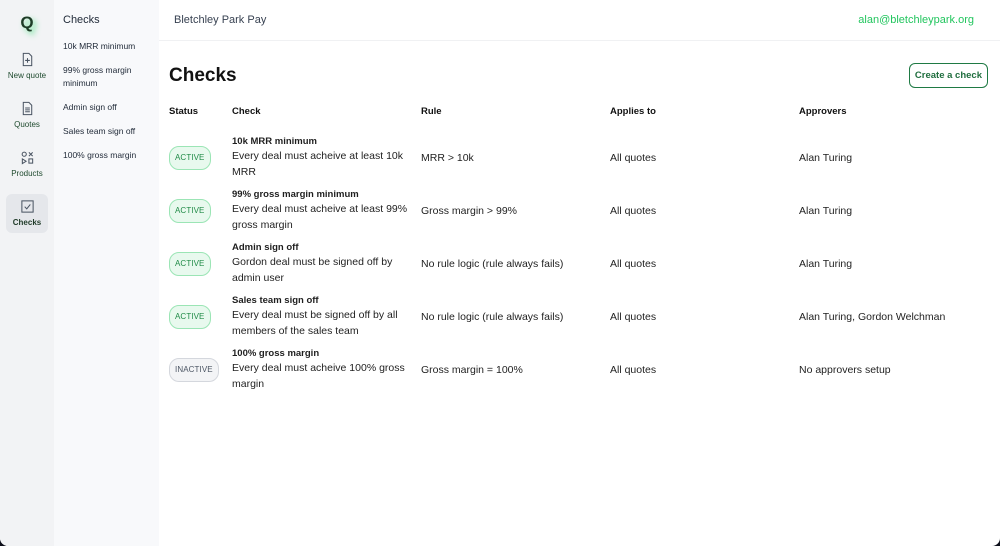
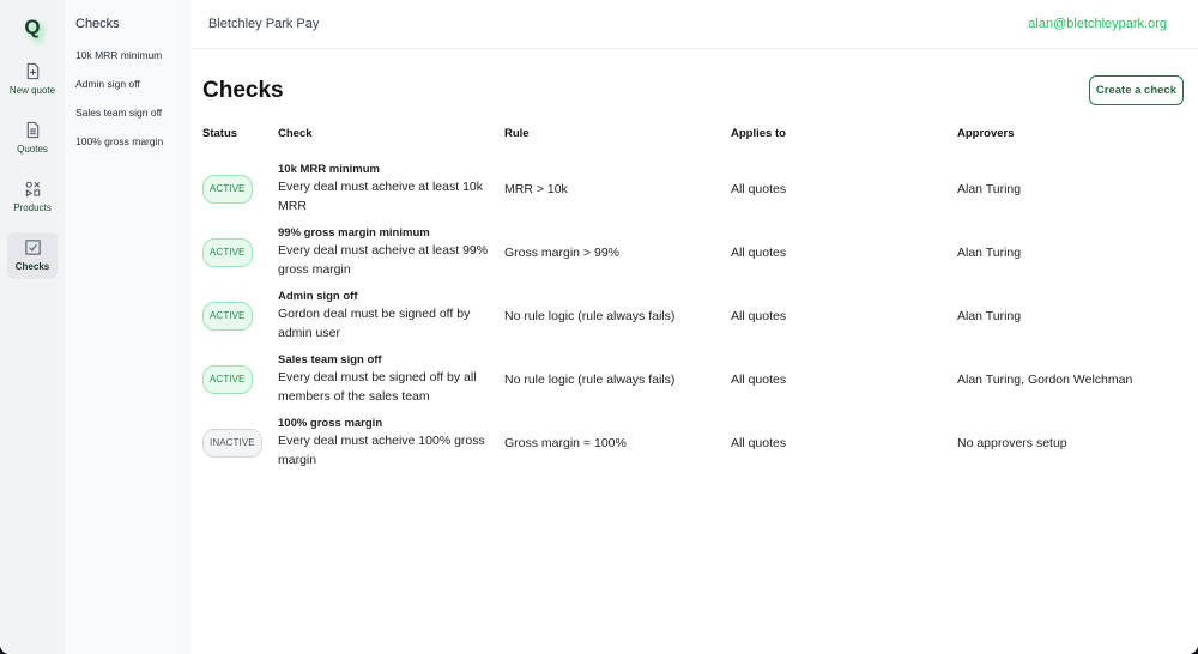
  Q
  New quote
  Quotes
  Products
  Checks
  Checks
  10k MRR minimum
- 99% gross margin minimum
  Admin sign off
  Sales team sign off
  100% gross margin
  Bletchley Park Pay
  alan@bletchleypark.org
  Checks
  Create a check
  Status	Check	Rule	Applies to	Approvers
  ACTIVE	10k MRR minimum Every deal must acheive at least 10k MRR	MRR > 10k	All quotes	Alan Turing
  ACTIVE	99% gross margin minimum Every deal must acheive at least 99% gross margin	Gross margin > 99%	All quotes	Alan Turing
  ACTIVE	Admin sign off Gordon deal must be signed off by admin user	No rule logic (rule always fails)	All quotes	Alan Turing
  ACTIVE	Sales team sign off Every deal must be signed off by all members of the sales team	No rule logic (rule always fails)	All quotes	Alan Turing, Gordon Welchman
  INACTIVE	100% gross margin Every deal must acheive 100% gross margin	Gross margin = 100%	All quotes	No approvers setup
